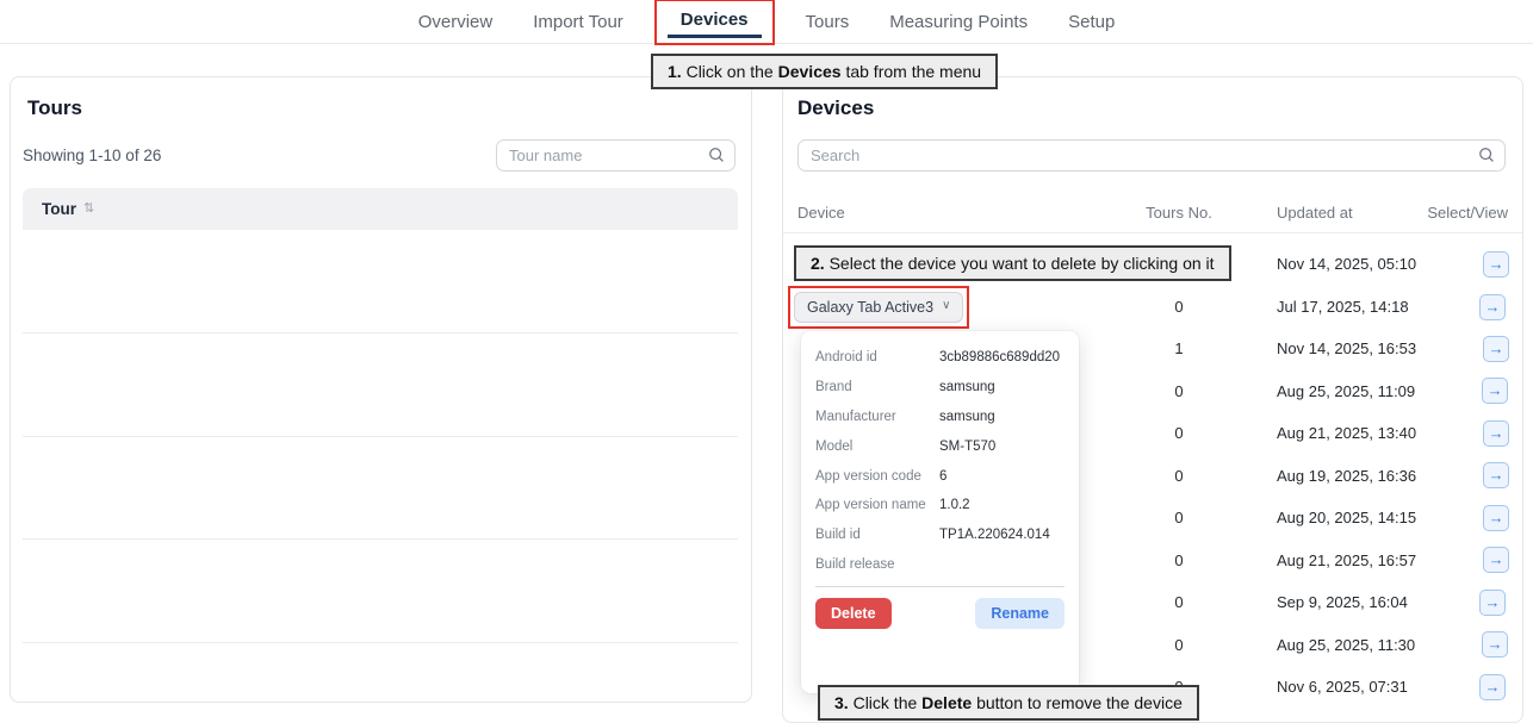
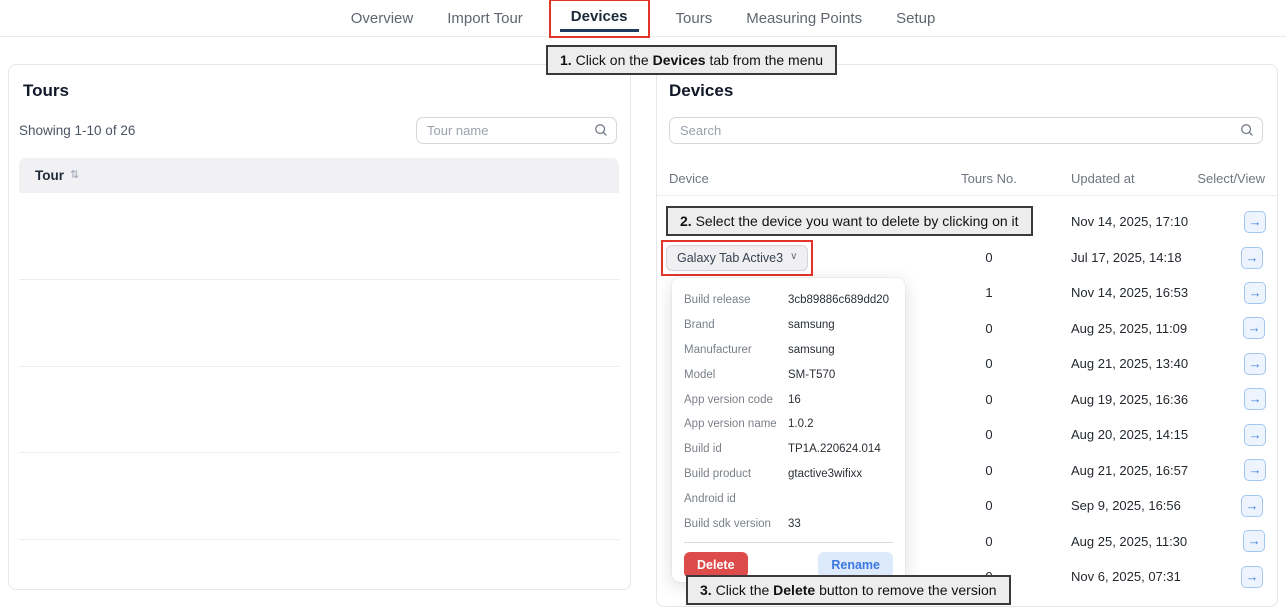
  Overview
  Import Tour
  Devices
  Tours
  Measuring Points
  Setup
  1. Click on the Devices tab from the menu
  Tours
  Showing 1-10 of 26
  Tour name
  Tour
  ⇅
  Devices
  Search
  Device
  Tours No.
  Updated at
  Select/View
- Nov 14, 2025, 05:10
+ Nov 14, 2025, 17:10
  →
  Galaxy Tab Active3
  ∨
  0
  Jul 17, 2025, 14:18
  →
  1
  Nov 14, 2025, 16:53
  →
  0
  Aug 25, 2025, 11:09
  →
  0
  Aug 21, 2025, 13:40
  →
  0
  Aug 19, 2025, 16:36
  →
  0
  Aug 20, 2025, 14:15
  →
  0
  Aug 21, 2025, 16:57
  →
  0
- Sep 9, 2025, 16:04
+ Sep 9, 2025, 16:56
  →
  0
  Aug 25, 2025, 11:30
  →
  Nov 6, 2025, 07:31
  →
  2. Select the device you want to delete by clicking on it
- Android id
+ Build release
  3cb89886c689dd20
  Brand
  samsung
  Manufacturer
  samsung
  Model
  SM-T570
  App version code
- 6
+ 16
  App version name
  1.0.2
  Build id
  TP1A.220624.014
+ Build product
+ gtactive3wifixx
- Build release
+ Android id
+ Build sdk version
+ 33
  Delete
  Rename
- 3. Click the Delete button to remove the device
+ 3. Click the Delete button to remove the version
